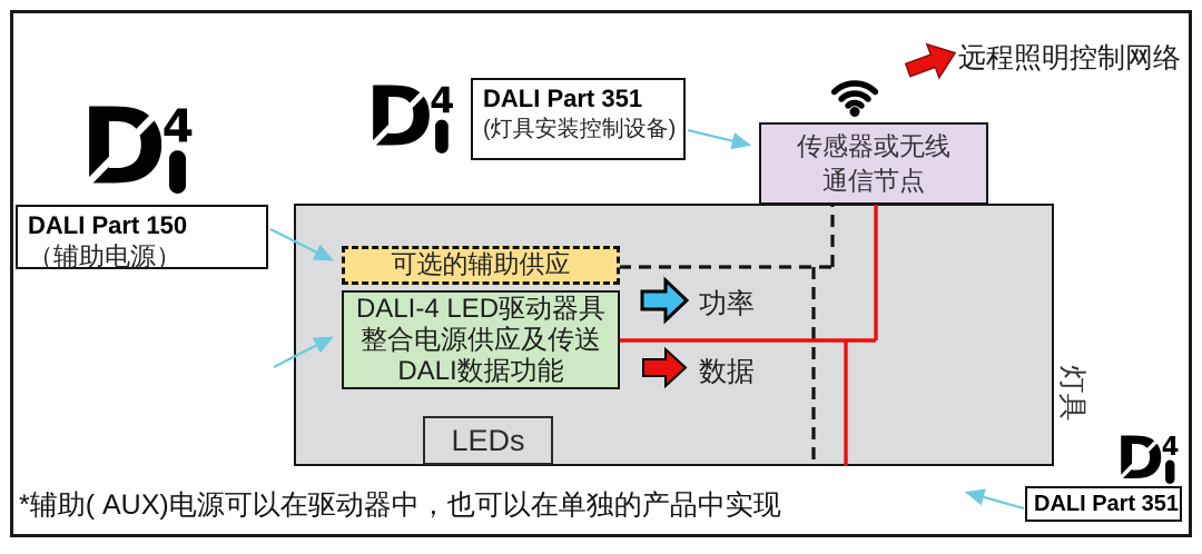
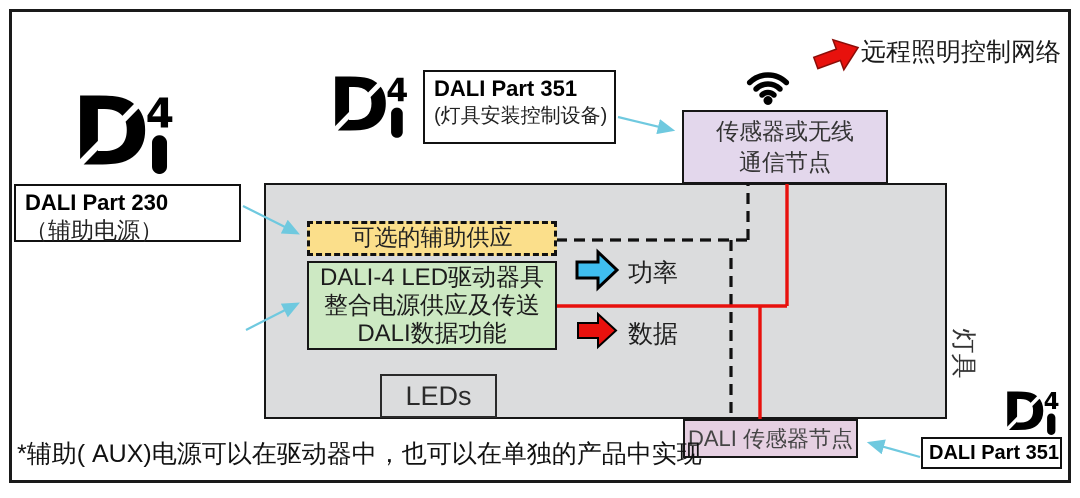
  4
  4
  4
- DALI Part 150
+ DALI Part 230
  （辅助电源）
  DALI Part 351
  (灯具安装控制设备)
  DALI Part 351
  传感器或无线
  通信节点
  可选的辅助供应
  DALI-4 LED驱动器具
  整合电源供应及传送
  DALI数据功能
  LEDs
+ DALI 传感器节点
  远程照明控制网络
  功率
  数据
  *辅助( AUX)电源可以在驱动器中，也可以在单独的产品中实现
